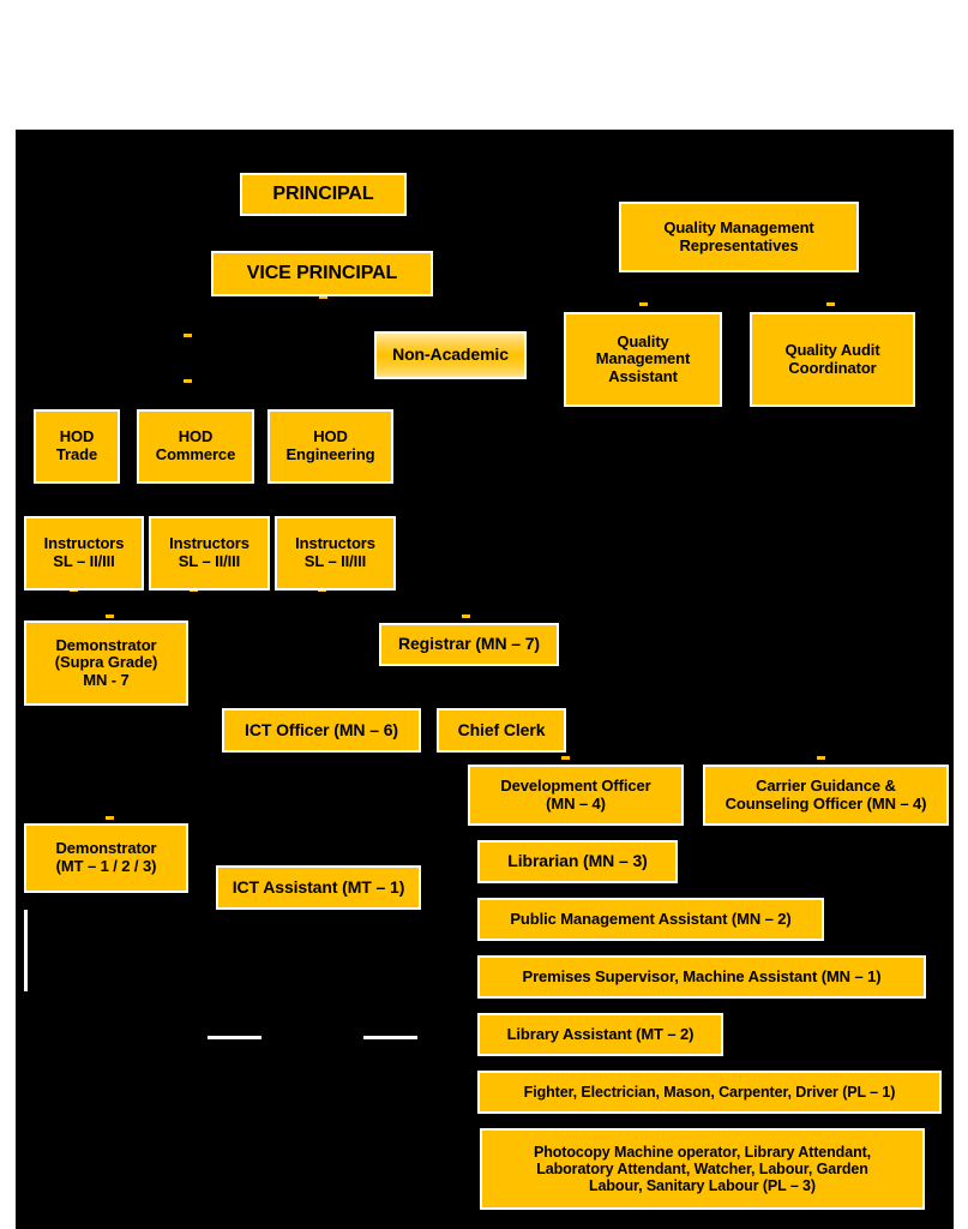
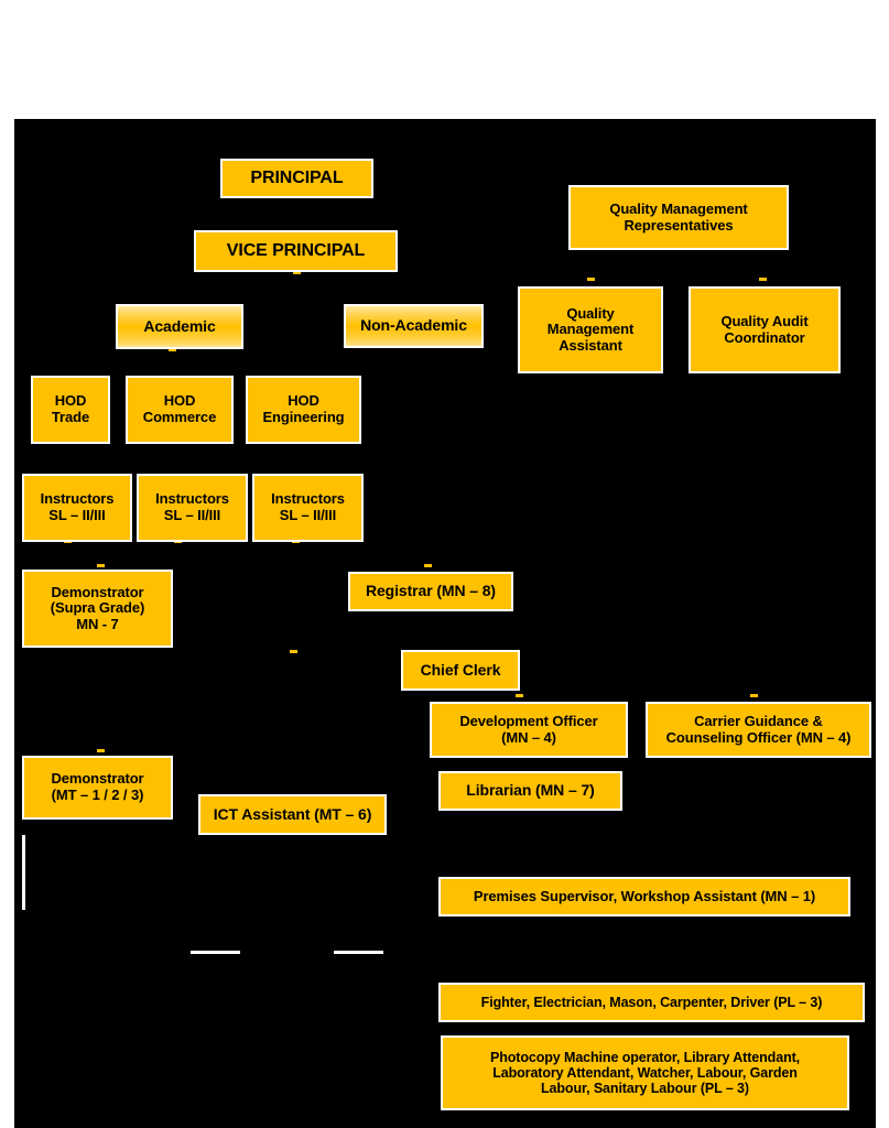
  PRINCIPAL
  VICE PRINCIPAL
+ Academic
  Non-Academic
  Quality Management
  Representatives
  Quality
  Management
  Assistant
  Quality Audit
  Coordinator
  HOD
  Trade
  HOD
  Commerce
  HOD
  Engineering
  Instructors
  SL – II/III
  Instructors
  SL – II/III
  Instructors
  SL – II/III
  Demonstrator
  (Supra Grade)
  MN - 7
- Registrar (MN – 7)
+ Registrar (MN – 8)
- ICT Officer (MN – 6)
  Chief Clerk
  Development Officer
  (MN – 4)
  Carrier Guidance &
  Counseling Officer (MN – 4)
- Librarian (MN – 3)
+ Librarian (MN – 7)
  Demonstrator
  (MT – 1 / 2 / 3)
- ICT Assistant (MT – 1)
+ ICT Assistant (MT – 6)
- Public Management Assistant (MN – 2)
- Premises Supervisor, Machine Assistant (MN – 1)
+ Premises Supervisor, Workshop Assistant (MN – 1)
- Library Assistant (MT – 2)
- Fighter, Electrician, Mason, Carpenter, Driver (PL – 1)
+ Fighter, Electrician, Mason, Carpenter, Driver (PL – 3)
  Photocopy Machine operator, Library Attendant,
  Laboratory Attendant, Watcher, Labour, Garden
  Labour, Sanitary Labour (PL – 3)
